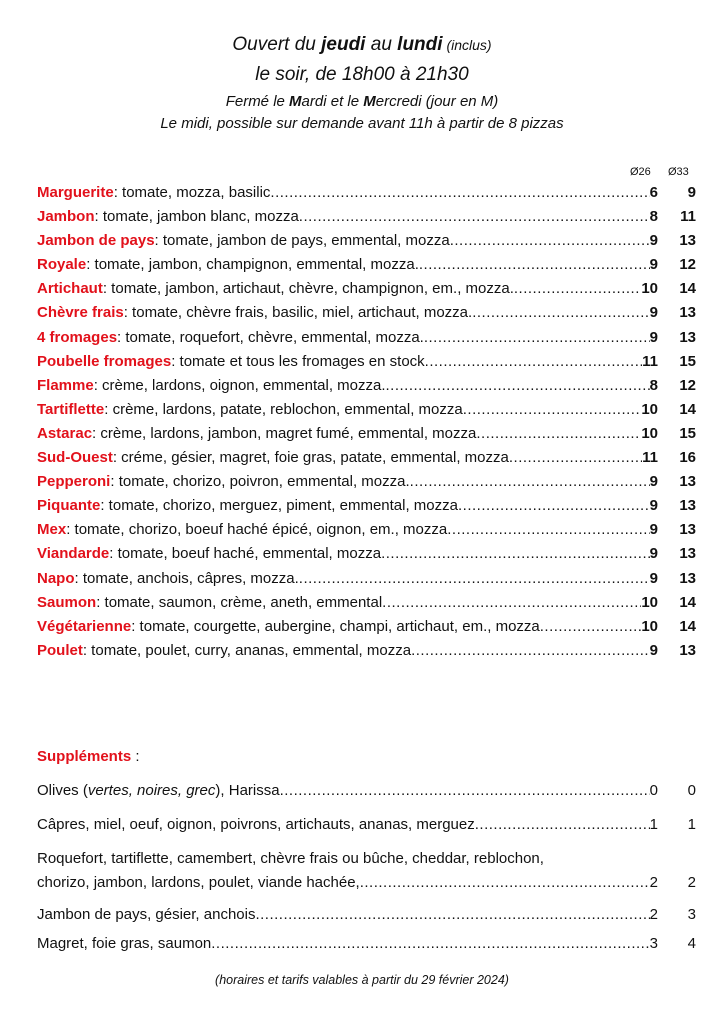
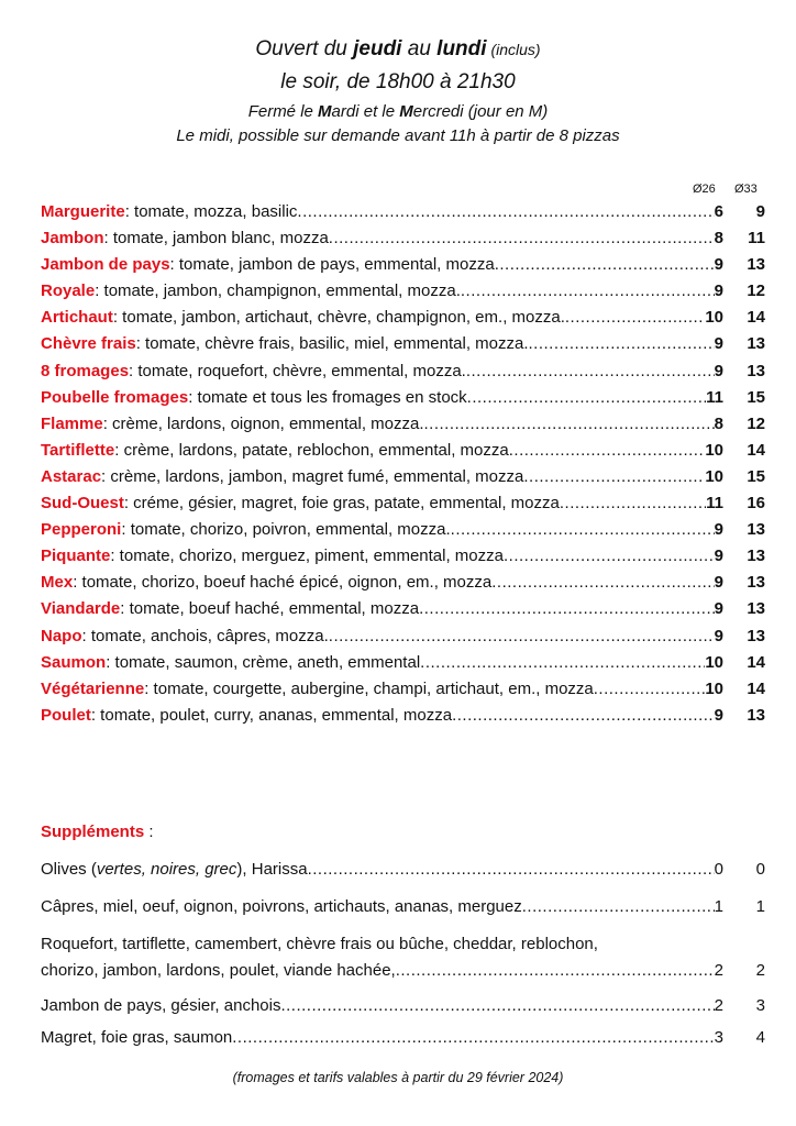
  Ouvert du jeudi au lundi (inclus)
  le soir, de 18h00 à 21h30
  Fermé le Mardi et le Mercredi (jour en M)
  Le midi, possible sur demande avant 11h à partir de 8 pizzas
  Ø26
  Ø33
  Marguerite
  : tomate, mozza, basilic
  6
  9
  Jambon
  : tomate, jambon blanc, mozza
  8
  11
  Jambon de pays
  : tomate, jambon de pays, emmental, mozza
  9
  13
  Royale
  : tomate, jambon, champignon, emmental, mozza.
  9
  12
  Artichaut
  : tomate, jambon, artichaut, chèvre, champignon, em., mozza.
  10
  14
  Chèvre frais
- : tomate, chèvre frais, basilic, miel, artichaut, mozza.
+ : tomate, chèvre frais, basilic, miel, emmental, mozza.
  9
  13
- 4 fromages
+ 8 fromages
  : tomate, roquefort, chèvre, emmental, mozza.
  9
  13
  Poubelle fromages
  : tomate et tous les fromages en stock
  11
  15
  Flamme
  : crème, lardons, oignon, emmental, mozza.
  8
  12
  Tartiflette
  : crème, lardons, patate, reblochon, emmental, mozza
  10
  14
  Astarac
  : crème, lardons, jambon, magret fumé, emmental, mozza
  10
  15
  Sud-Ouest
  : créme, gésier, magret, foie gras, patate, emmental, mozza
  11
  16
  Pepperoni
  : tomate, chorizo, poivron, emmental, mozza.
  9
  13
  Piquante
  : tomate, chorizo, merguez, piment, emmental, mozza
  9
  13
  Mex
  : tomate, chorizo, boeuf haché épicé, oignon, em., mozza
  9
  13
  Viandarde
  : tomate, boeuf haché, emmental, mozza
  9
  13
  Napo
  : tomate, anchois, câpres, mozza.
  9
  13
  Saumon
  : tomate, saumon, crème, aneth, emmental
  10
  14
  Végétarienne
  : tomate, courgette, aubergine, champi, artichaut, em., mozza
  10
  14
  Poulet
  : tomate, poulet, curry, ananas, emmental, mozza
  9
  13
  Suppléments :
  Olives (
  vertes, noires, grec
  ), Harissa
  0
  0
  Câpres, miel, oeuf, oignon, poivrons, artichauts, ananas, merguez
  1
  1
  Roquefort, tartiflette, camembert, chèvre frais ou bûche, cheddar, reblochon,
  chorizo, jambon, lardons, poulet, viande hachée,
  2
  2
  Jambon de pays, gésier, anchois
  2
  3
  Magret, foie gras, saumon
  3
  4
- (horaires et tarifs valables à partir du 29 février 2024)
+ (fromages et tarifs valables à partir du 29 février 2024)
